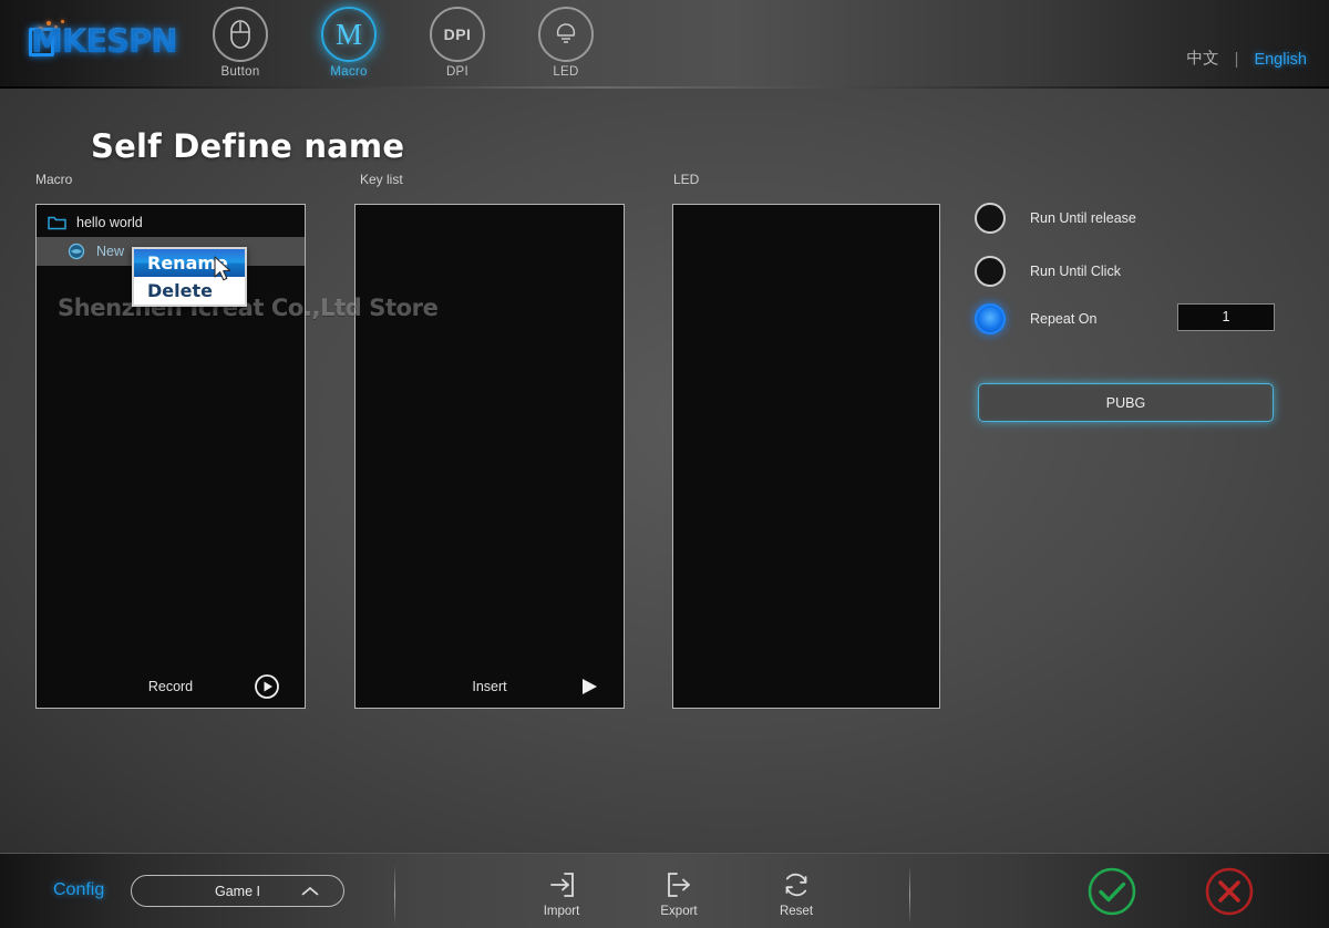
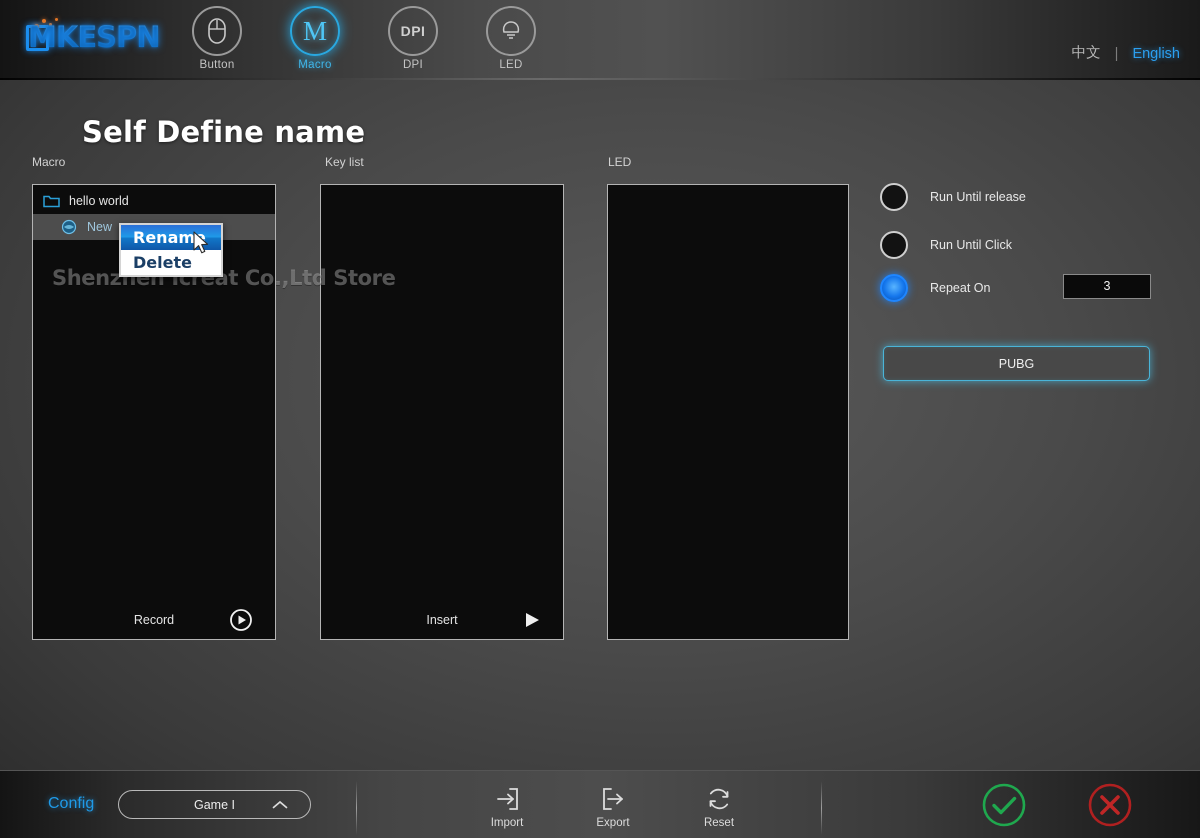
  MKESPN
  Button
  M
  Macro
  DPI
  DPI
  LED
  中文
  |
  English
  Self Define name
  Macro
  Key list
  LED
  hello world
  New
  Record
  Insert
  Shenzhen Icreat Co.,Ltd Store
  Renam
  Delete
  Run Until release
  Run Until Click
  Repeat On
- 1
+ 3
  PUBG
  Config
  Game I
  Import
  Export
  Reset
